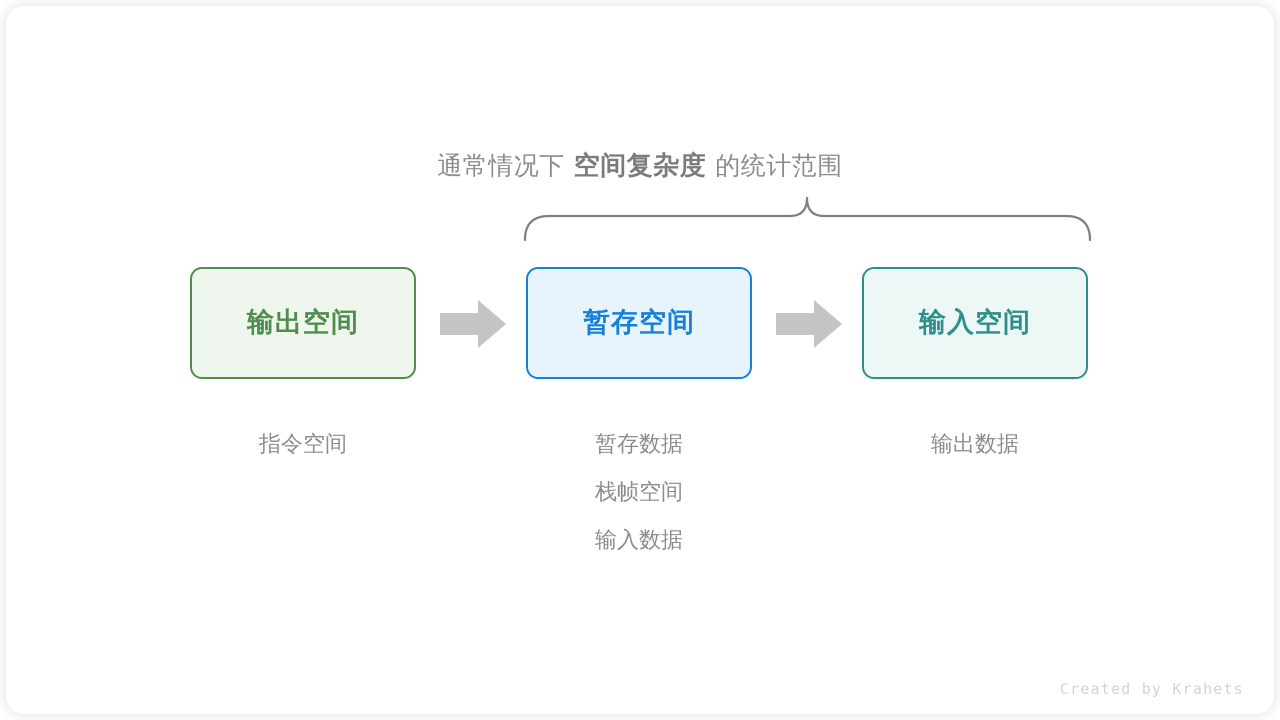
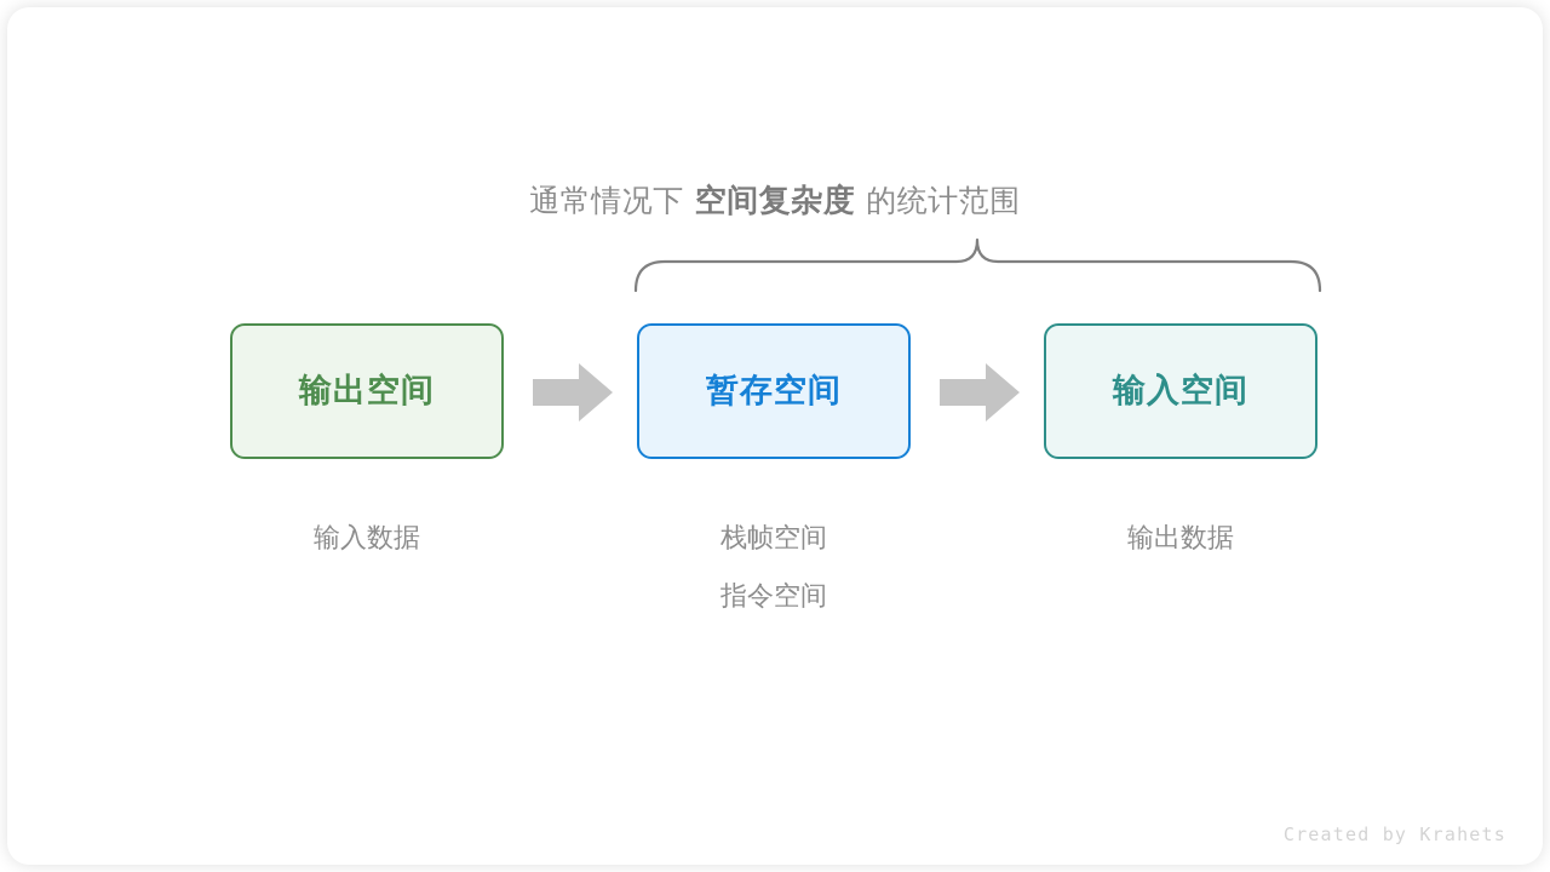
  通常情况下 空间复杂度 的统计范围
  输出空间
  暂存空间
  输入空间
- 指令空间
+ 输入数据
- 暂存数据
  栈帧空间
- 输入数据
+ 指令空间
  输出数据
  Created by Krahets
